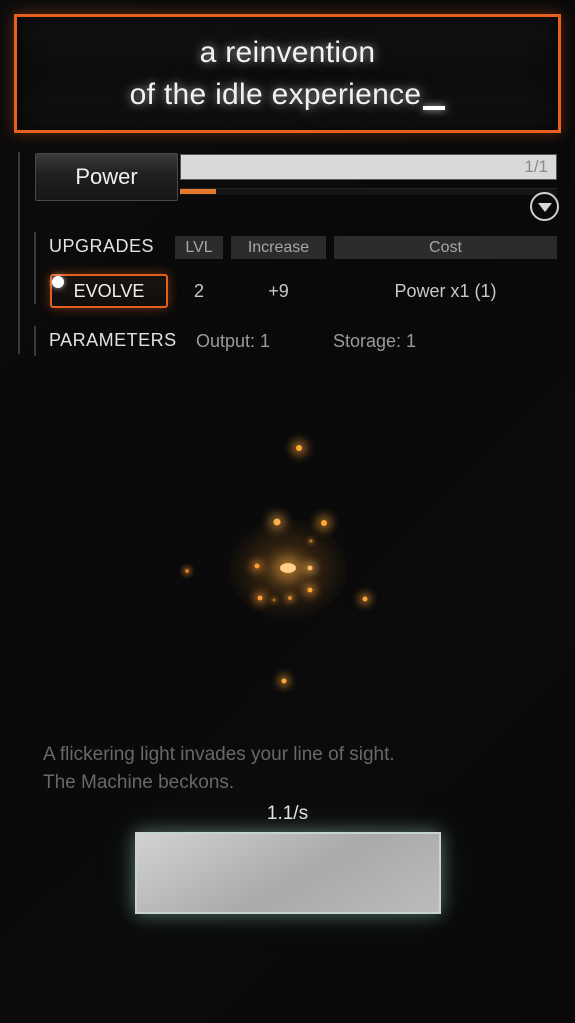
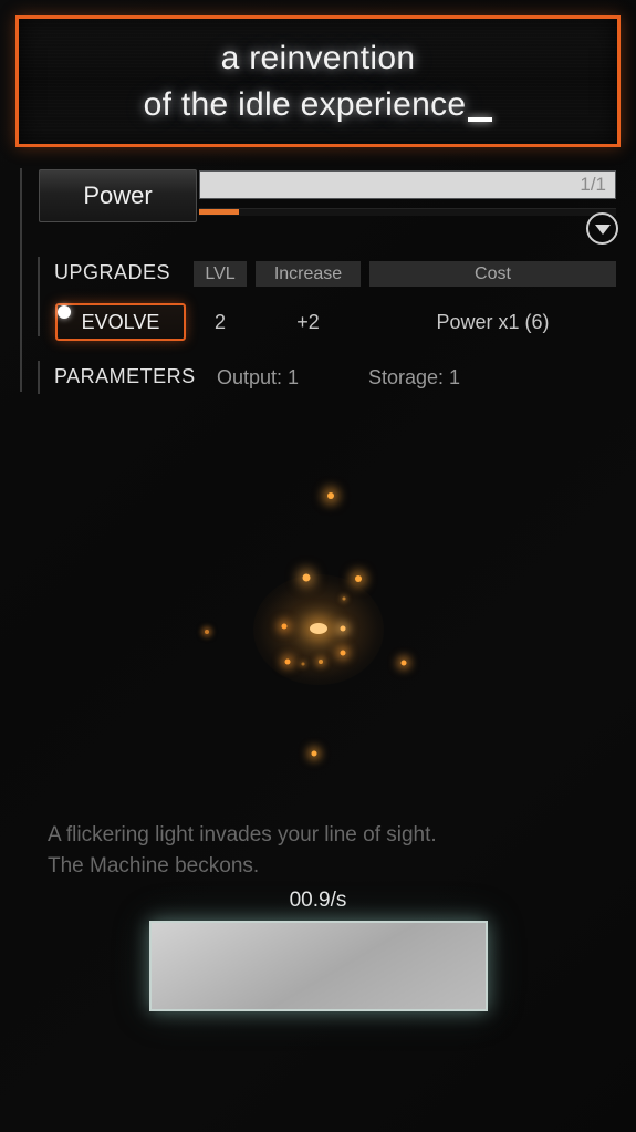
  a reinvention
  of the idle experience
  Power
  1/1
  UPGRADES
  LVL
  Increase
  Cost
  EVOLVE
  2
- +9
+ +2
- Power x1 (1)
+ Power x1 (6)
  PARAMETERS
  Output: 1
  Storage: 1
  A flickering light invades your line of sight.
  The Machine beckons.
- 1.1/s
+ 00.9/s
